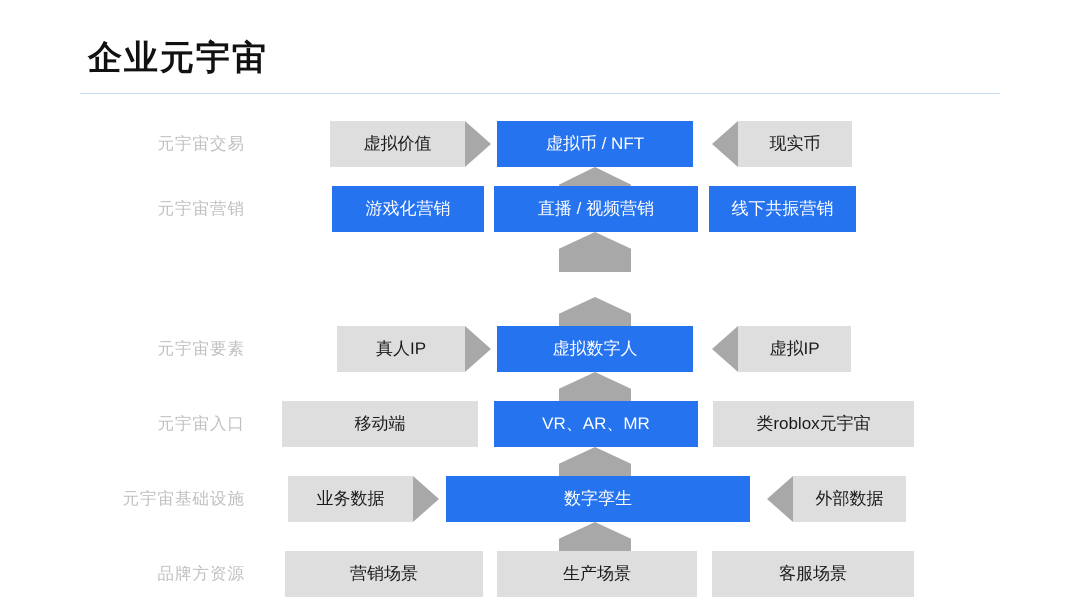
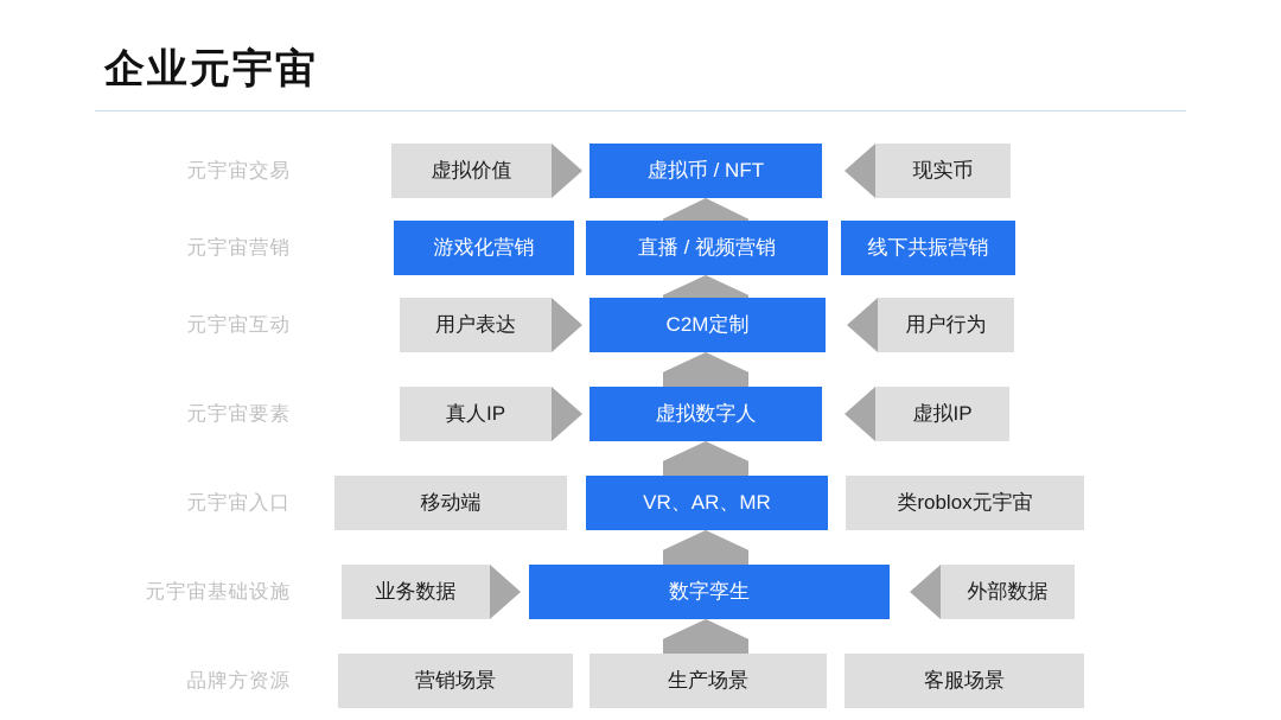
  企业元宇宙
  元宇宙交易
  虚拟价值
  虚拟币 / NFT
  现实币
  元宇宙营销
  游戏化营销
  直播 / 视频营销
  线下共振营销
+ 元宇宙互动
+ 用户表达
+ C2M定制
+ 用户行为
  元宇宙要素
  真人IP
  虚拟数字人
  虚拟IP
  元宇宙入口
  移动端
  VR、AR、MR
  类roblox元宇宙
  元宇宙基础设施
  业务数据
  数字孪生
  外部数据
  品牌方资源
  营销场景
  生产场景
  客服场景
